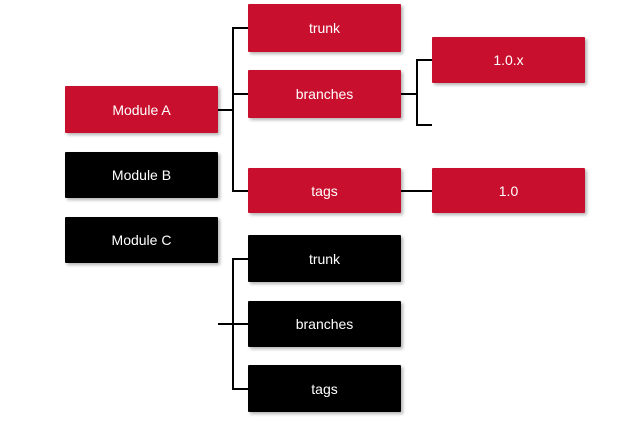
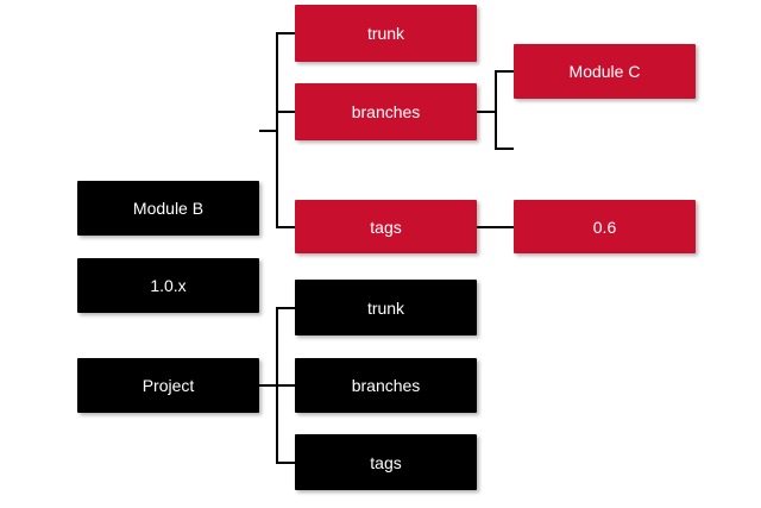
- Module A
  Module B
- Module C
+ 1.0.x
+ Project
  trunk
  branches
  tags
  trunk
  branches
  tags
- 1.0.x
+ Module C
- 1.0
+ 0.6
